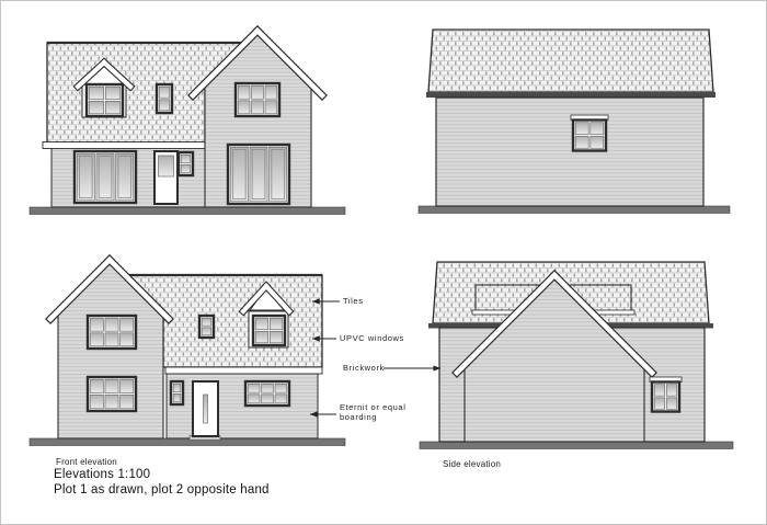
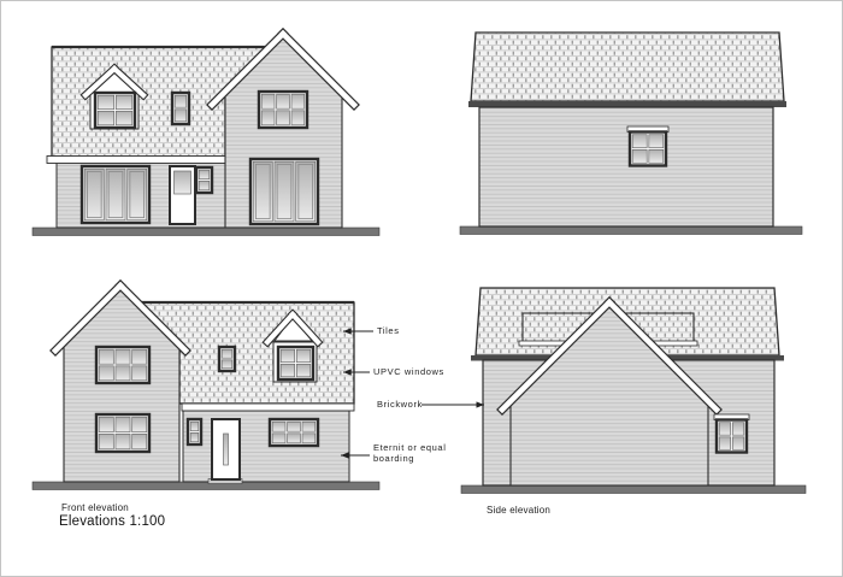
  Tiles
  UPVC windows
  Brickwork
  Eternit or equal
  boarding
  Front elevation
  Side elevation
  Elevations 1:100
- Plot 1 as drawn, plot 2 opposite hand
